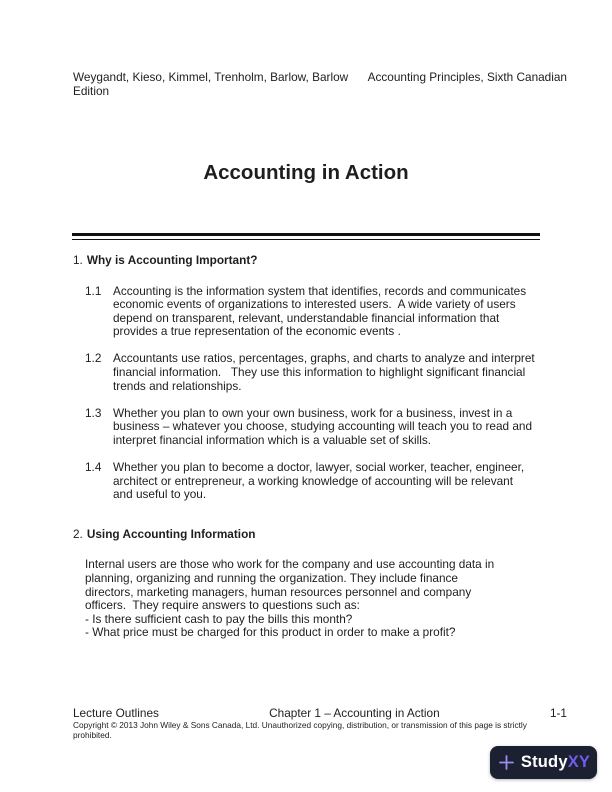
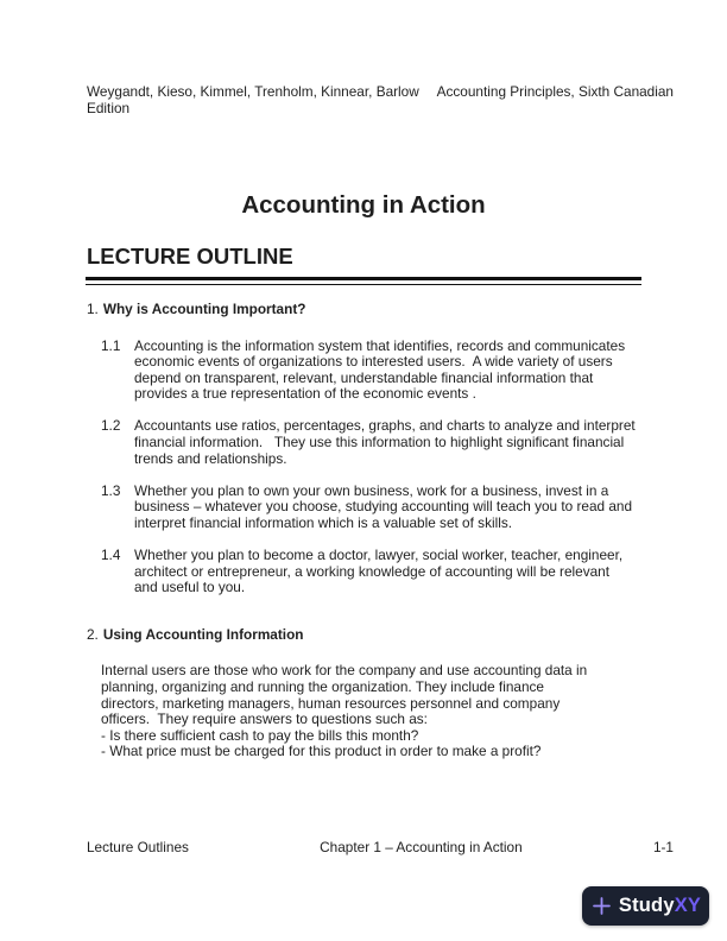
- Weygandt, Kieso, Kimmel, Trenholm, Barlow, Barlow
+ Weygandt, Kieso, Kimmel, Trenholm, Kinnear, Barlow
  Accounting Principles, Sixth Canadian
  Edition
  Accounting in Action
+ LECTURE OUTLINE
  1. Why is Accounting Important?
  1.1
  Accounting is the information system that identifies, records and communicates
  economic events of organizations to interested users. A wide variety of users
  depend on transparent, relevant, understandable financial information that
  provides a true representation of the economic events .
  1.2
  Accountants use ratios, percentages, graphs, and charts to analyze and interpret
  financial information. They use this information to highlight significant financial
  trends and relationships.
  1.3
  Whether you plan to own your own business, work for a business, invest in a
  business – whatever you choose, studying accounting will teach you to read and
  interpret financial information which is a valuable set of skills.
  1.4
  Whether you plan to become a doctor, lawyer, social worker, teacher, engineer,
  architect or entrepreneur, a working knowledge of accounting will be relevant
  and useful to you.
  2. Using Accounting Information
  Internal users are those who work for the company and use accounting data in
  planning, organizing and running the organization. They include finance
  directors, marketing managers, human resources personnel and company
  officers. They require answers to questions such as:
  - Is there sufficient cash to pay the bills this month?
  - What price must be charged for this product in order to make a profit?
  Lecture Outlines
  Chapter 1 – Accounting in Action
  1-1
- Copyright © 2013 John Wiley & Sons Canada, Ltd. Unauthorized copying, distribution, or transmission of this page is strictly prohibited.
  StudyXY
